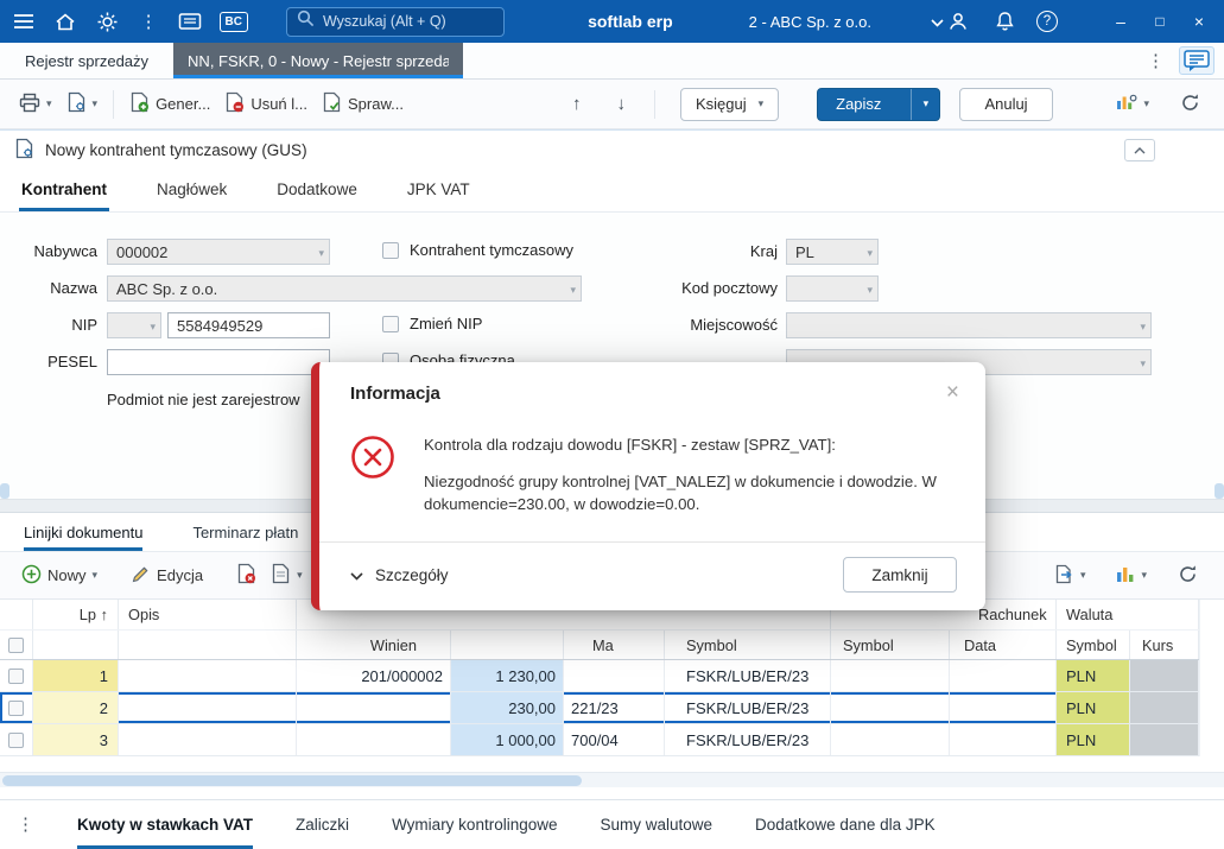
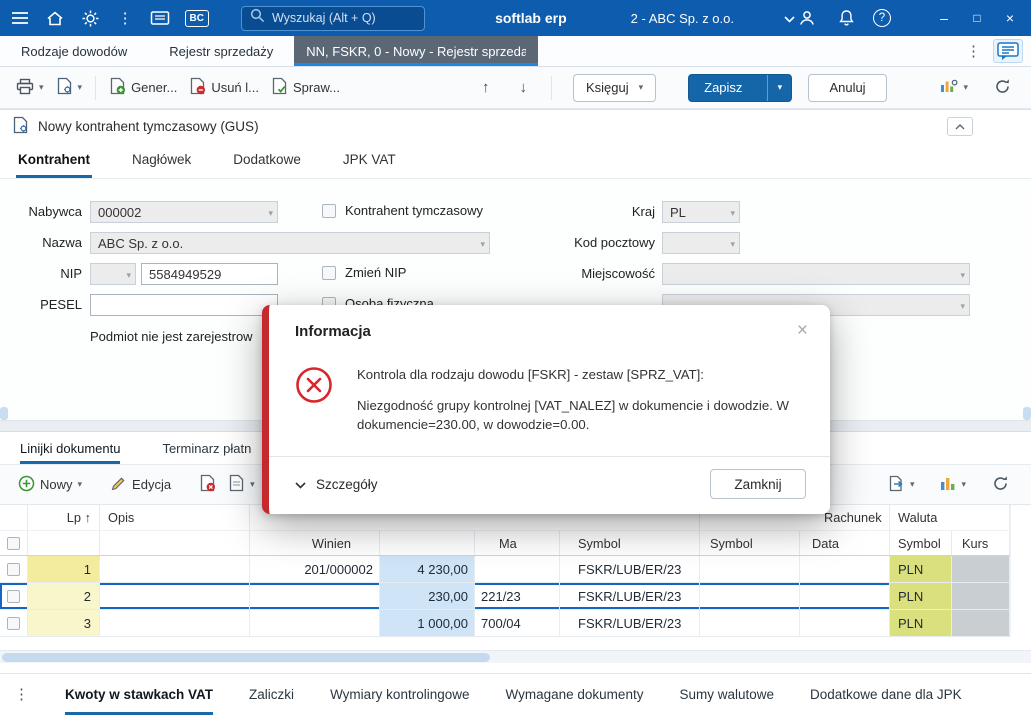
  ⋮
  BC
  Wyszukaj (Alt + Q)
  softlab erp
  2 - ABC Sp. z o.o.
  ?
  –
  □
  ×
+ Rodzaje dowodów
  Rejestr sprzedaży
  NN, FSKR, 0 - Nowy - Rejestr sprzeda
  ⋮
  ▾
  ▾
  Gener...
  Usuń l...
  Spraw...
  ↑
  ↓
  Księguj
  ▾
  Zapisz
  ▾
  Anuluj
  ▾
  Nowy kontrahent tymczasowy (GUS)
  Kontrahent
  Nagłówek
  Dodatkowe
  JPK VAT
  Nabywca
  000002
  ▾
  Kontrahent tymczasowy
  Kraj
  PL
  ▾
  Nazwa
  ABC Sp. z o.o.
  ▾
  Kod pocztowy
  ▾
  NIP
  ▾
  5584949529
  Zmień NIP
  Miejscowość
  ▾
  PESEL
  Osoba fizyczna
  ▾
  Podmiot nie jest zarejestrow
  Linijki dokumentu
  Terminarz płatn
  Nowy
  ▾
  Edycja
  ▾
  ▾
  ▾
  Lp ↑
  Opis
  Rachunek
  Waluta
  Winien
  Ma
  Symbol
  Symbol
  Data
  Symbol
  Kurs
  1
  201/000002
- 1 230,00
+ 4 230,00
  FSKR/LUB/ER/23
  PLN
  2
  230,00
  221/23
  FSKR/LUB/ER/23
  PLN
  3
  1 000,00
  700/04
  FSKR/LUB/ER/23
  PLN
  ⋮
  Kwoty w stawkach VAT
  Zaliczki
  Wymiary kontrolingowe
+ Wymagane dokumenty
  Sumy walutowe
  Dodatkowe dane dla JPK
  Informacja
  ×
  Kontrola dla rodzaju dowodu [FSKR] - zestaw [SPRZ_VAT]:
  Niezgodność grupy kontrolnej [VAT_NALEZ] w dokumencie i dowodzie. W dokumencie=230.00, w dowodzie=0.00.
  Szczegóły
  Zamknij
